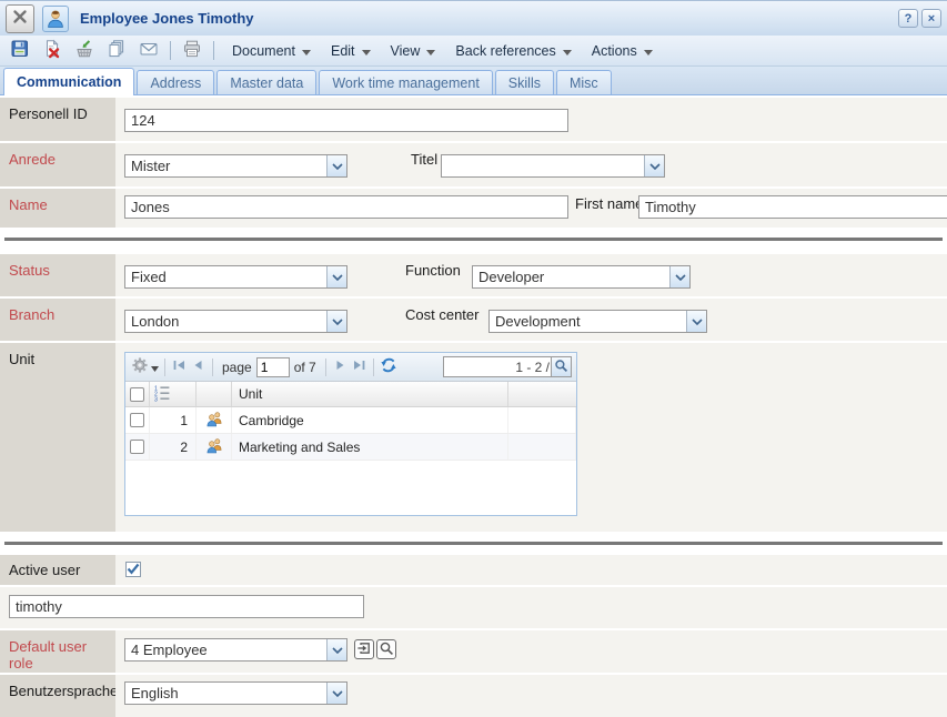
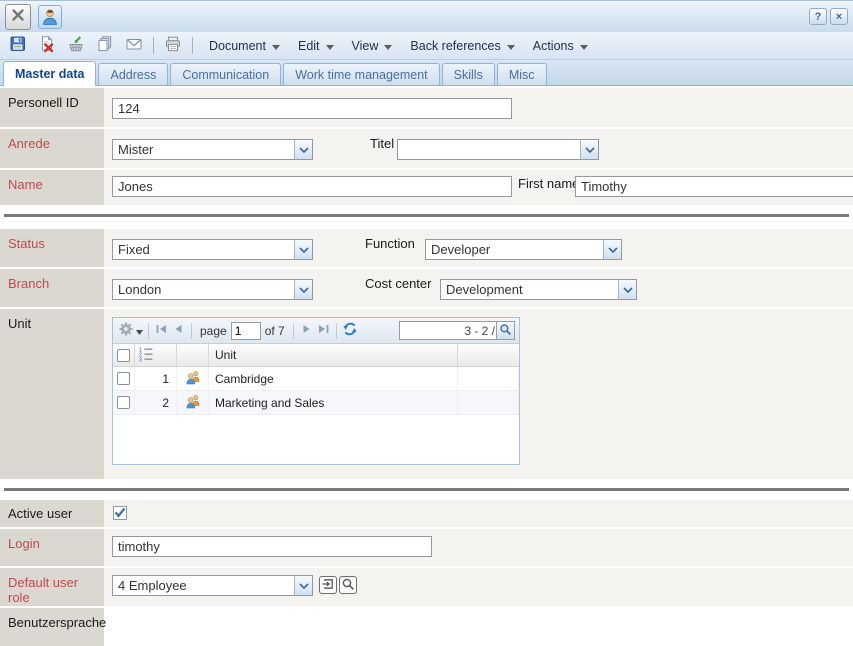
- Employee Jones Timothy
  ?
  ×
  Document
  Edit
  View
  Back references
  Actions
- Communication
+ Master data
  Address
- Master data
+ Communication
  Work time management
  Skills
  Misc
  Personell ID
  124
  Anrede
  Mister
  Titel
  Name
  Jones
  First nam
  Timothy
  Status
  Fixed
  Function
  Developer
  Branch
  London
  Cost center
  Development
  Unit
  page
  1
  of 7
- 1 - 2 /
+ 3 - 2 /
  Unit
  1
  Cambridge
  2
  Marketing and Sales
  Active user
+ Login
  timothy
  Default user role
  4 Employee
  Benutzersprache
- English
